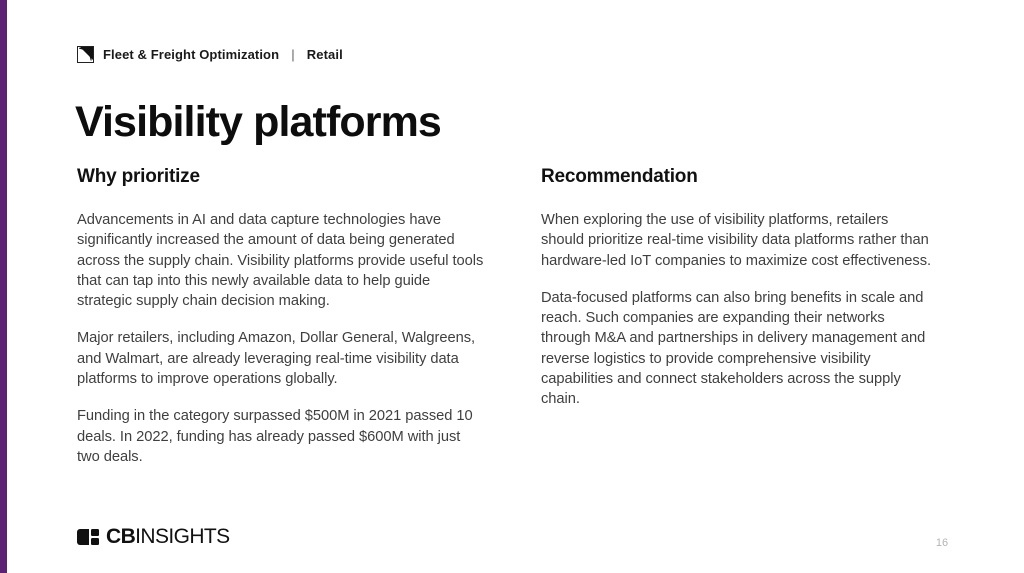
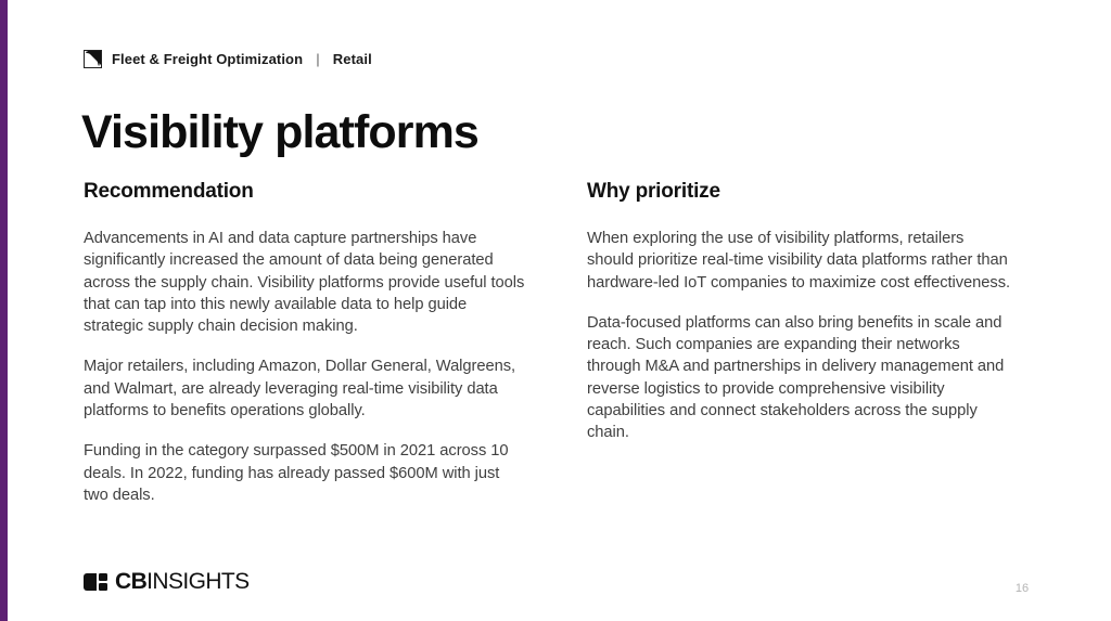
  Fleet & Freight Optimization
  |
  Retail
  Visibility platforms
- Why prioritize
+ Recommendation
- Advancements in AI and data capture technologies have significantly increased the amount of data being generated across the supply chain. Visibility platforms provide useful tools that can tap into this newly available data to help guide strategic supply chain decision making.
+ Advancements in AI and data capture partnerships have significantly increased the amount of data being generated across the supply chain. Visibility platforms provide useful tools that can tap into this newly available data to help guide strategic supply chain decision making.
- Major retailers, including Amazon, Dollar General, Walgreens, and Walmart, are already leveraging real-time visibility data platforms to improve operations globally.
+ Major retailers, including Amazon, Dollar General, Walgreens, and Walmart, are already leveraging real-time visibility data platforms to benefits operations globally.
- Funding in the category surpassed $500M in 2021 passed 10 deals. In 2022, funding has already passed $600M with just two deals.
+ Funding in the category surpassed $500M in 2021 across 10 deals. In 2022, funding has already passed $600M with just two deals.
- Recommendation
+ Why prioritize
  When exploring the use of visibility platforms, retailers should prioritize real-time visibility data platforms rather than hardware-led IoT companies to maximize cost effectiveness.
  Data-focused platforms can also bring benefits in scale and reach. Such companies are expanding their networks through M&A and partnerships in delivery management and reverse logistics to provide comprehensive visibility capabilities and connect stakeholders across the supply chain.
  CBINSIGHTS
  16
